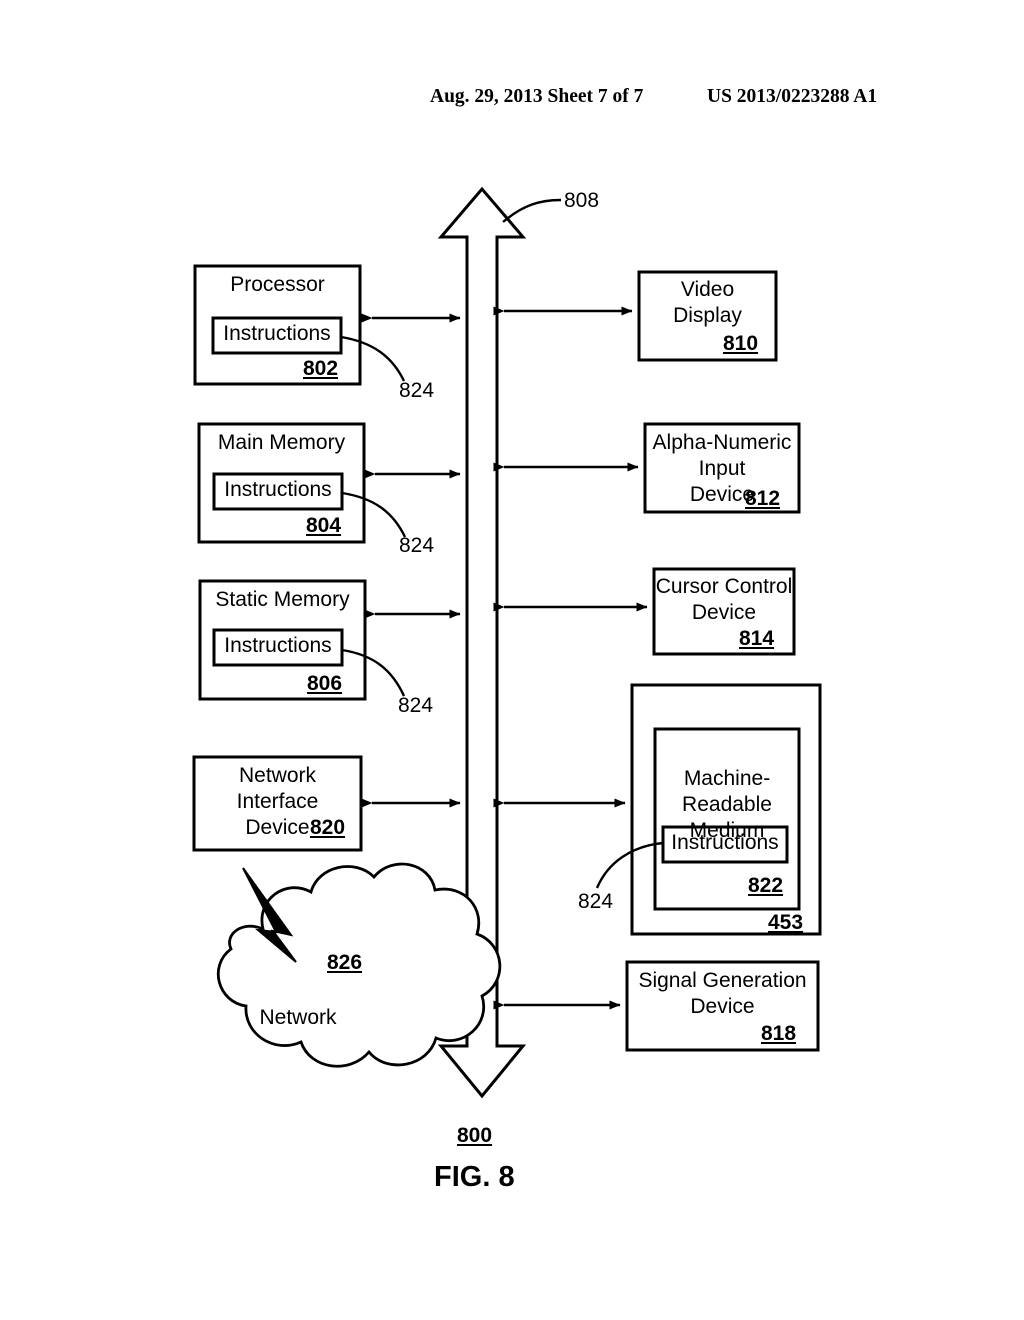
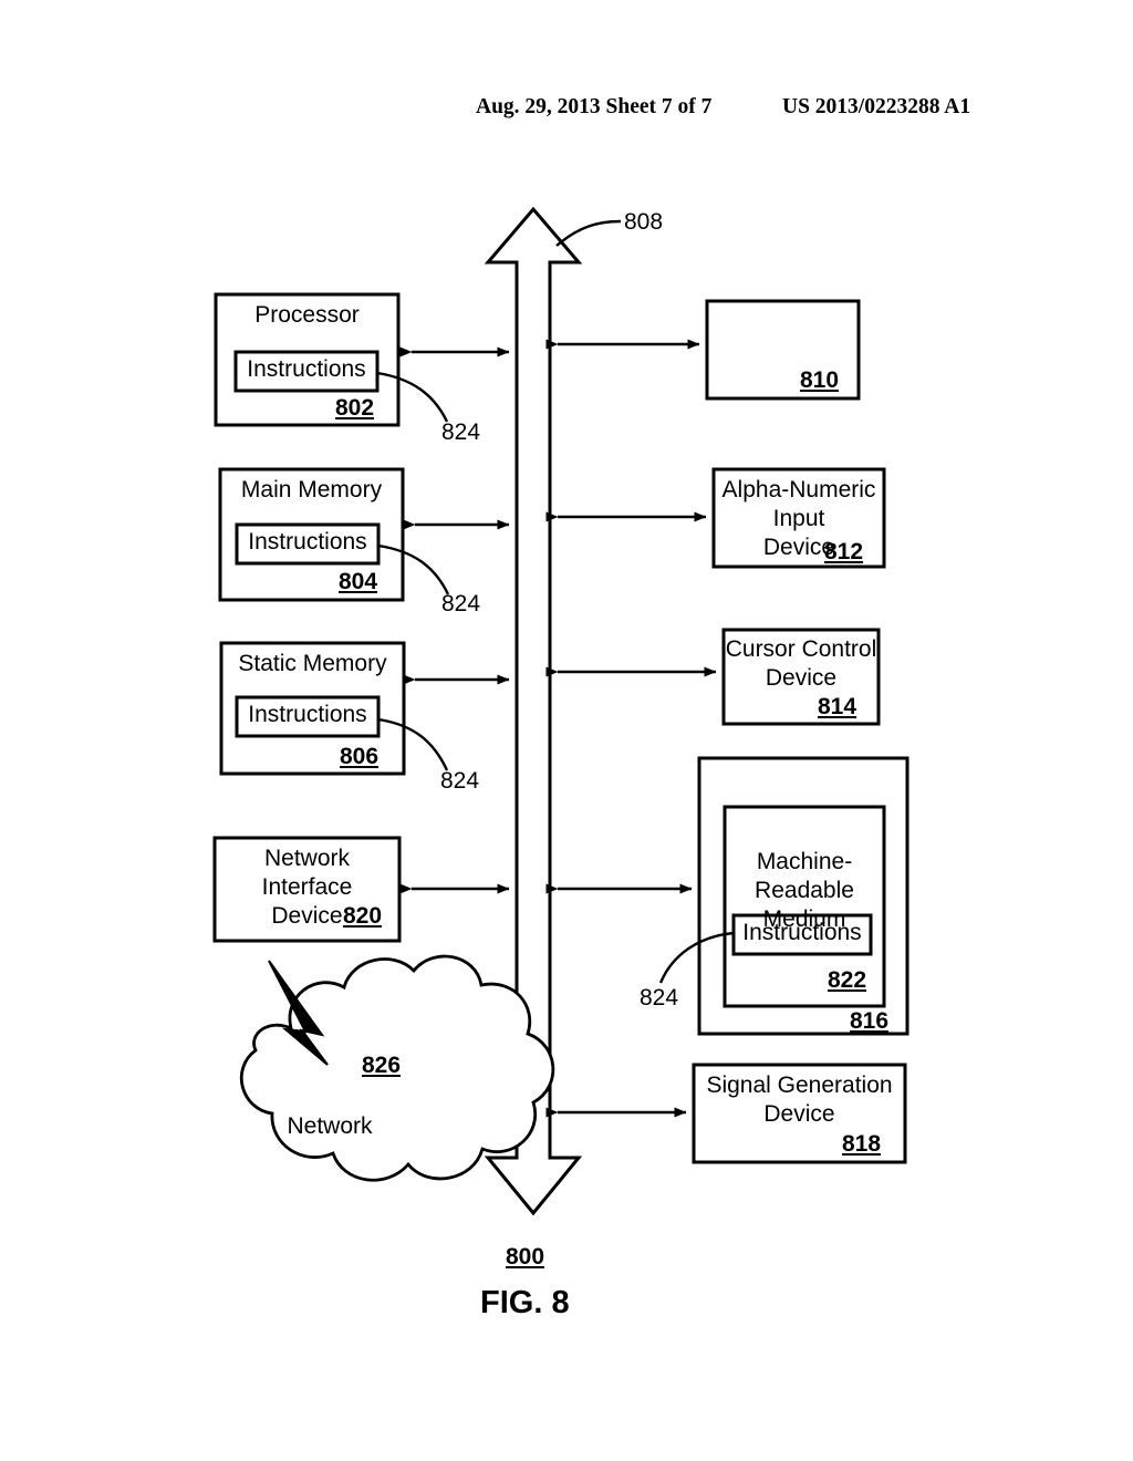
  Aug. 29, 2013 Sheet 7 of 7
  US 2013/0223288 A1
  Processor
  Instructions
  802
  824
  Main Memory
  Instructions
  804
  824
  Static Memory
  Instructions
  806
  824
  Network
  Interface
  Device
  820
  826
  Network
- Video
- Display
  810
  Alpha-Numeric
  Input
  Device
  812
  Cursor Control
  Device
  814
  Machine-
  Readable
  Medium
  Instructions
  822
- 453
+ 816
  824
  Signal Generation
  Device
  818
  808
  800
  FIG. 8
